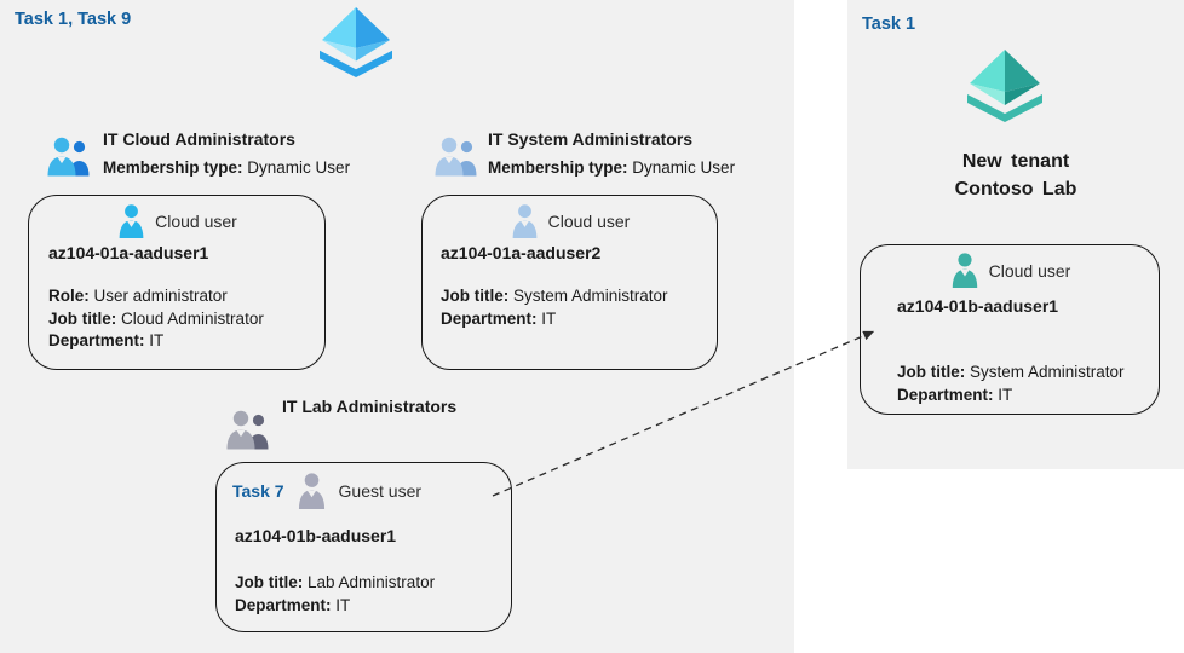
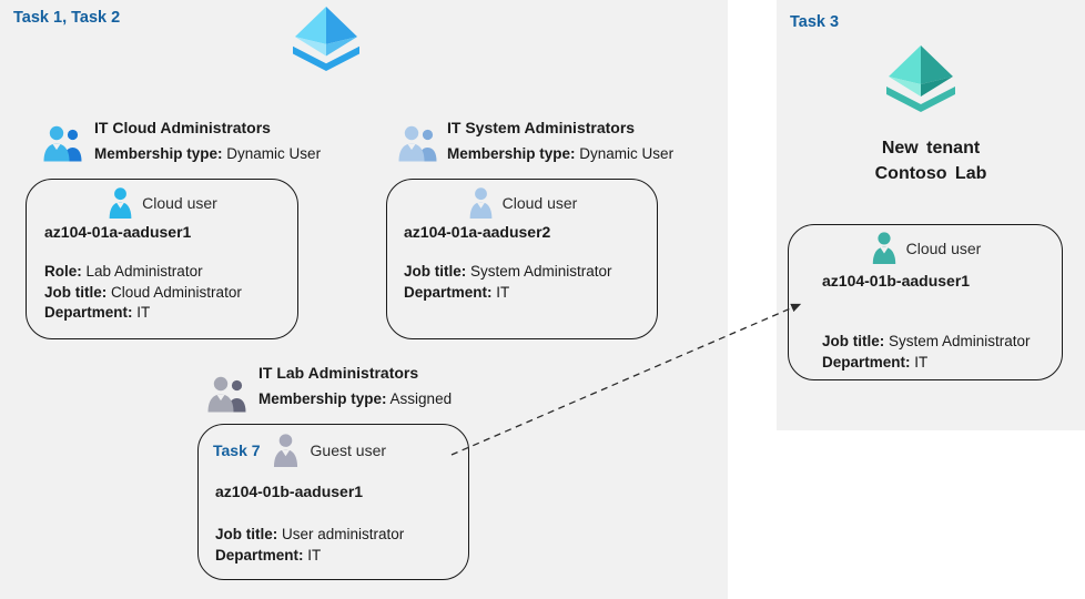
- Task 1, Task 9
+ Task 1, Task 2
  IT Cloud Administrators
  Membership type: Dynamic User
  IT System Administrators
  Membership type: Dynamic User
  Cloud user
  az104-01a-aaduser1
- Role: User administrator
+ Role: Lab Administrator
  Job title: Cloud Administrator
  Department: IT
  Cloud user
  az104-01a-aaduser2
  Job title: System Administrator
  Department: IT
  IT Lab Administrators
+ Membership type: Assigned
  Task 7
  Guest user
  az104-01b-aaduser1
- Job title: Lab Administrator
+ Job title: User administrator
  Department: IT
- Task 1
+ Task 3
  New tenant
  Contoso Lab
  Cloud user
  az104-01b-aaduser1
  Job title: System Administrator
  Department: IT
